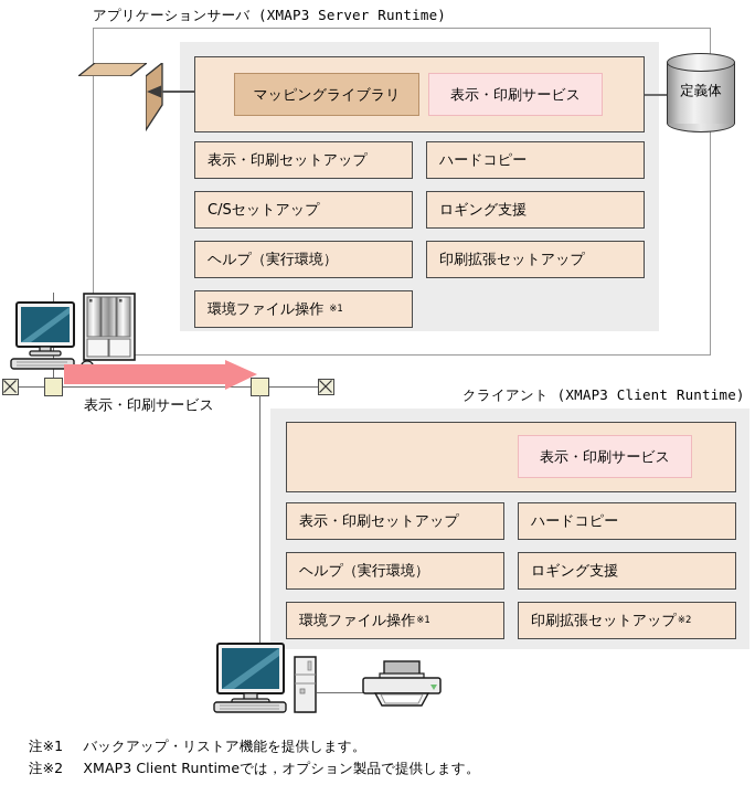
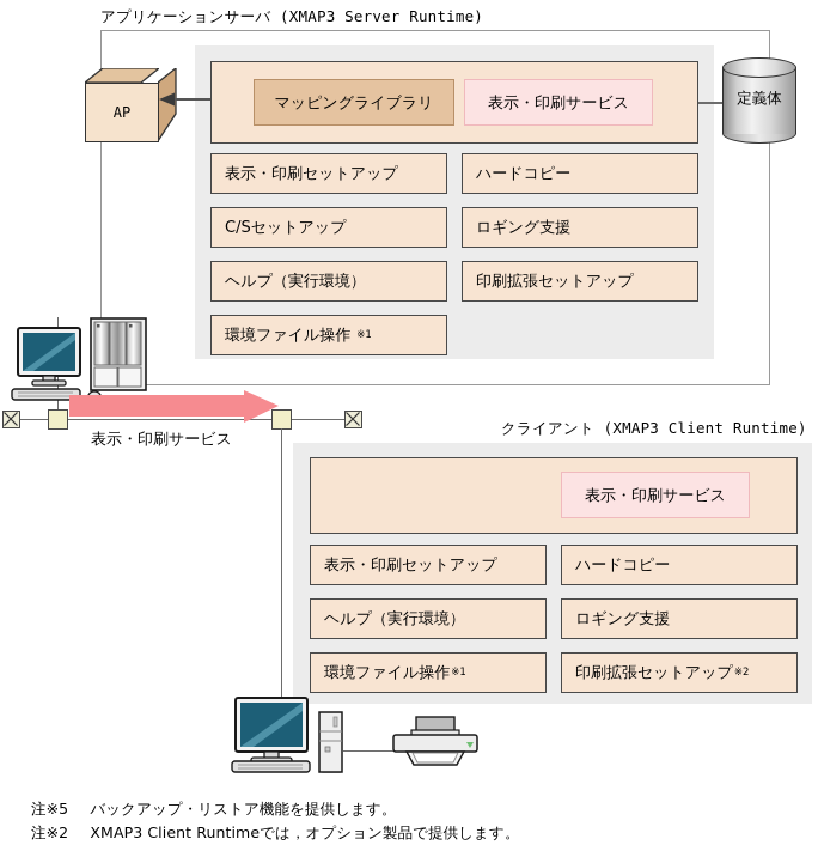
  アプリケーションサーバ (XMAP3 Server Runtime)
+ AP
  マッピングライブラリ
  表示・印刷サービス
  定義体
  表示・印刷セットアップ
  ハードコピー
  C/Sセットアップ
  ロギング支援
  ヘルプ（実行環境）
  印刷拡張セットアップ
  環境ファイル操作
  ※1
  表示・印刷サービス
  クライアント (XMAP3 Client Runtime)
  表示・印刷サービス
  表示・印刷セットアップ
  ハードコピー
  ヘルプ（実行環境）
  ロギング支援
  環境ファイル操作
  ※1
  印刷拡張セットアップ
  ※2
- 注※1 バックアップ・リストア機能を提供します。
+ 注※5 バックアップ・リストア機能を提供します。
  注※2 XMAP3 Client Runtimeでは，オプション製品で提供します。
